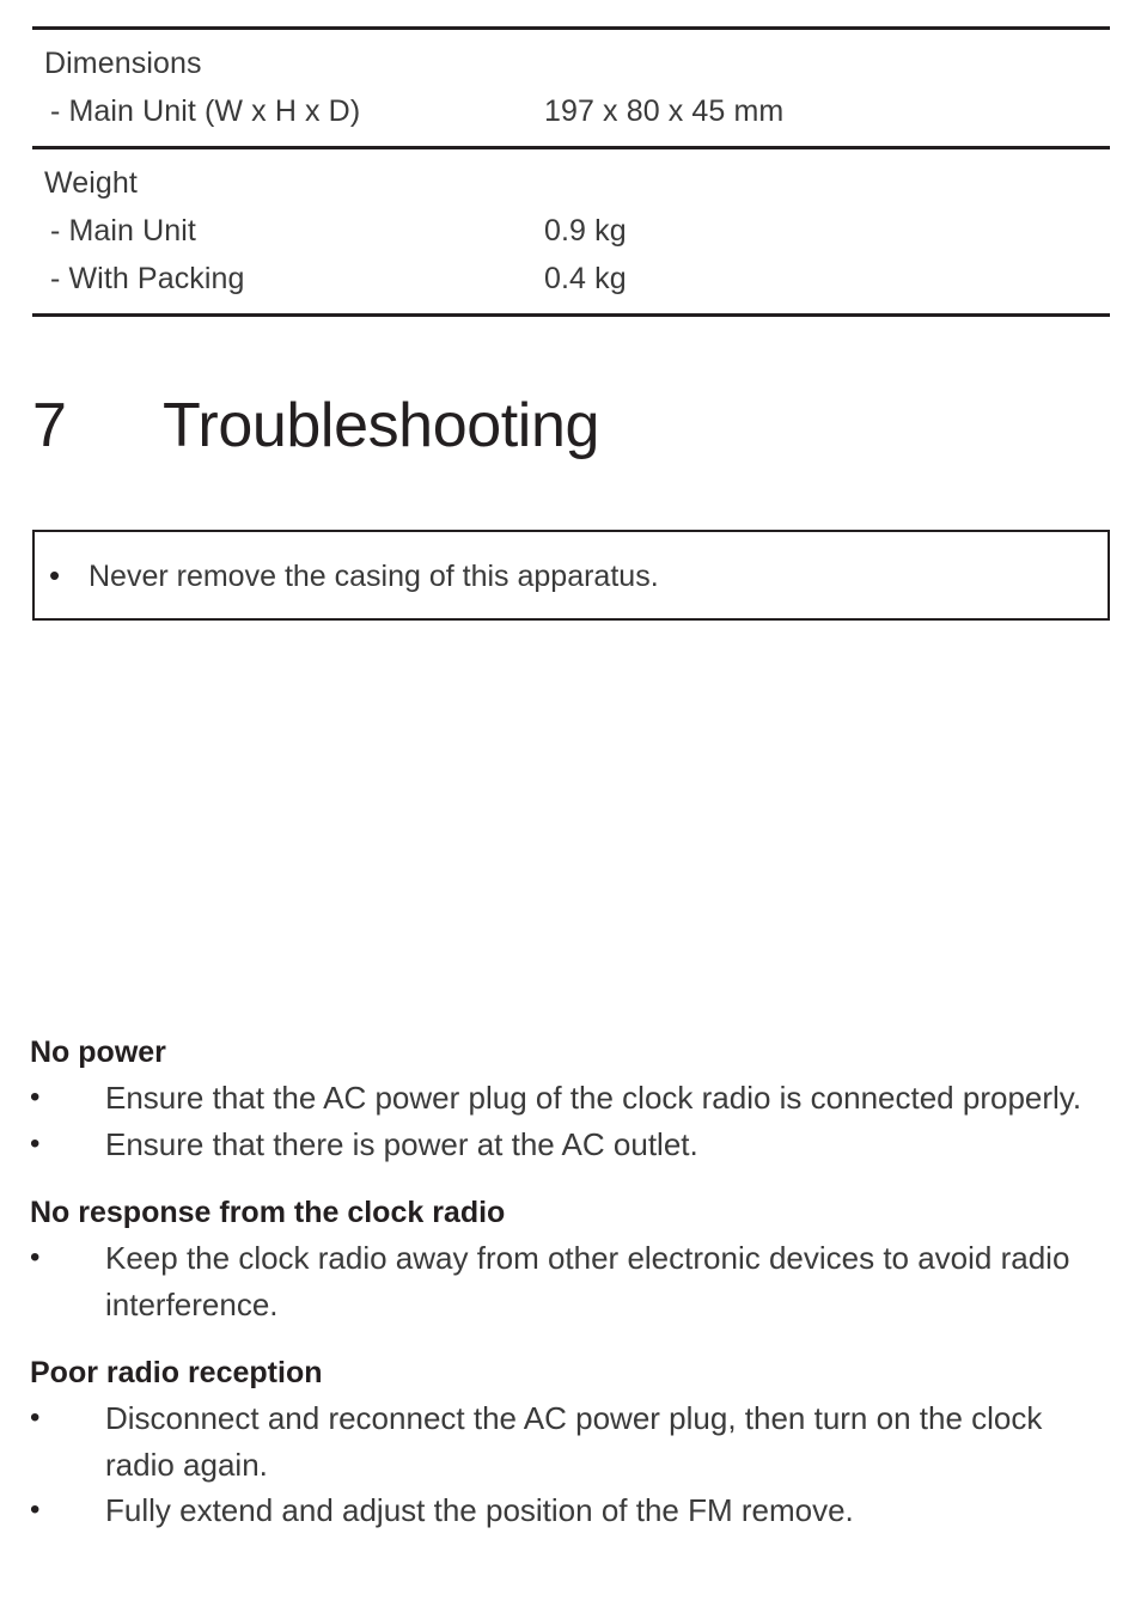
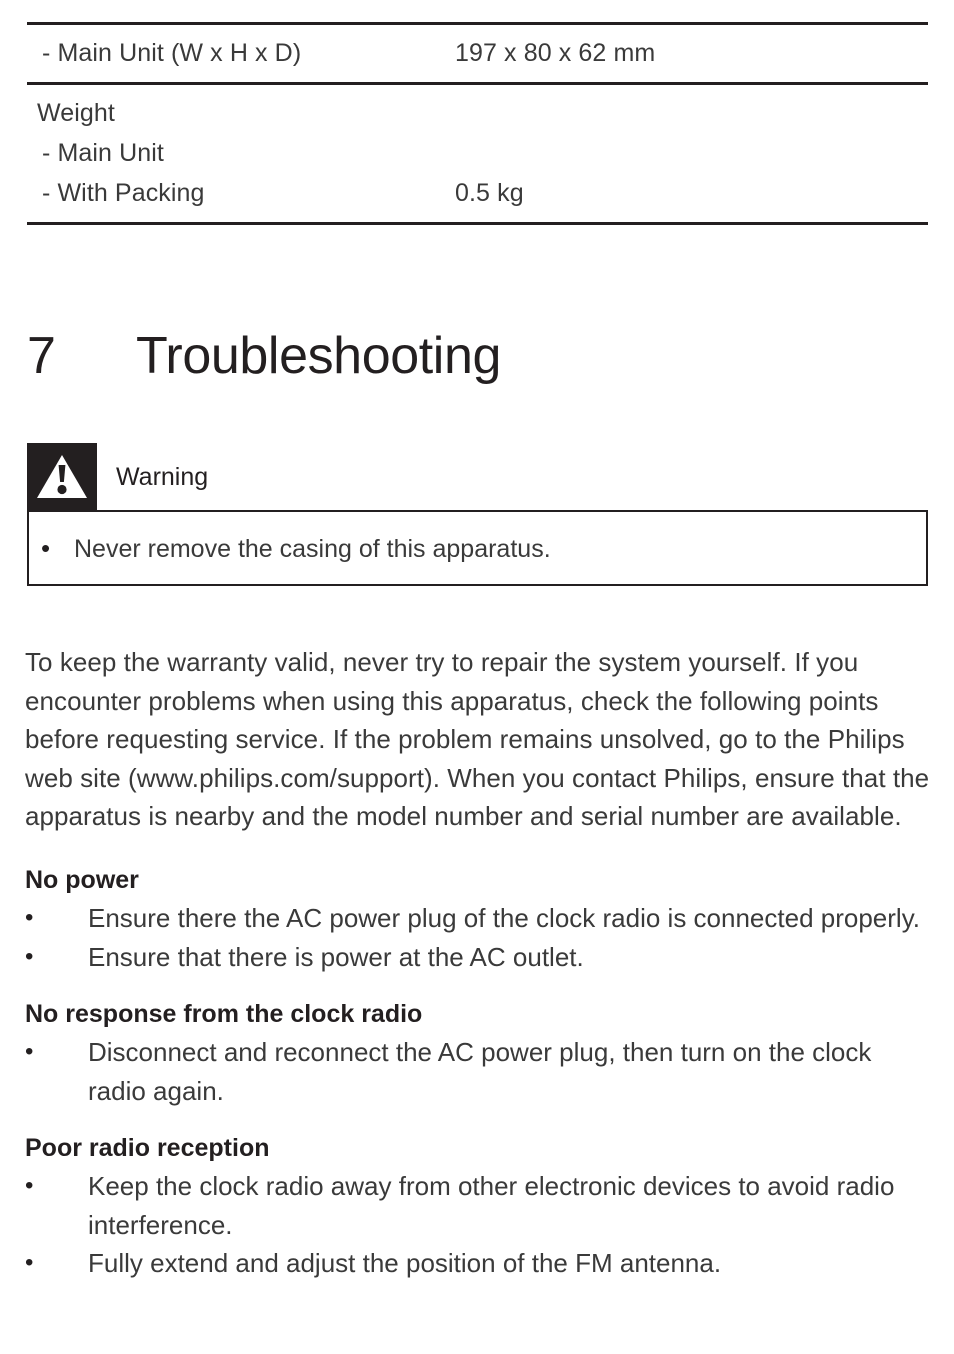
- Dimensions
  - Main Unit (W x H x D)
- 197 x 80 x 45 mm
+ 197 x 80 x 62 mm
  Weight
  - Main Unit
- 0.9 kg
  - With Packing
- 0.4 kg
+ 0.5 kg
  7
  Troubleshooting
+ Warning
  •
  Never remove the casing of this apparatus.
+ To keep the warranty valid, never try to repair the system yourself. If you encounter problems when using this apparatus, check the following points before requesting service. If the problem remains unsolved, go to the Philips web site (www.philips.com/support). When you contact Philips, ensure that the apparatus is nearby and the model number and serial number are available.
  No power
  •
- Ensure that the AC power plug of the clock radio is connected properly.
+ Ensure there the AC power plug of the clock radio is connected properly.
  •
  Ensure that there is power at the AC outlet.
  No response from the clock radio
  •
- Keep the clock radio away from other electronic devices to avoid radio interference.
+ Disconnect and reconnect the AC power plug, then turn on the clock radio again.
  Poor radio reception
  •
- Disconnect and reconnect the AC power plug, then turn on the clock radio again.
+ Keep the clock radio away from other electronic devices to avoid radio interference.
  •
- Fully extend and adjust the position of the FM remove.
+ Fully extend and adjust the position of the FM antenna.
